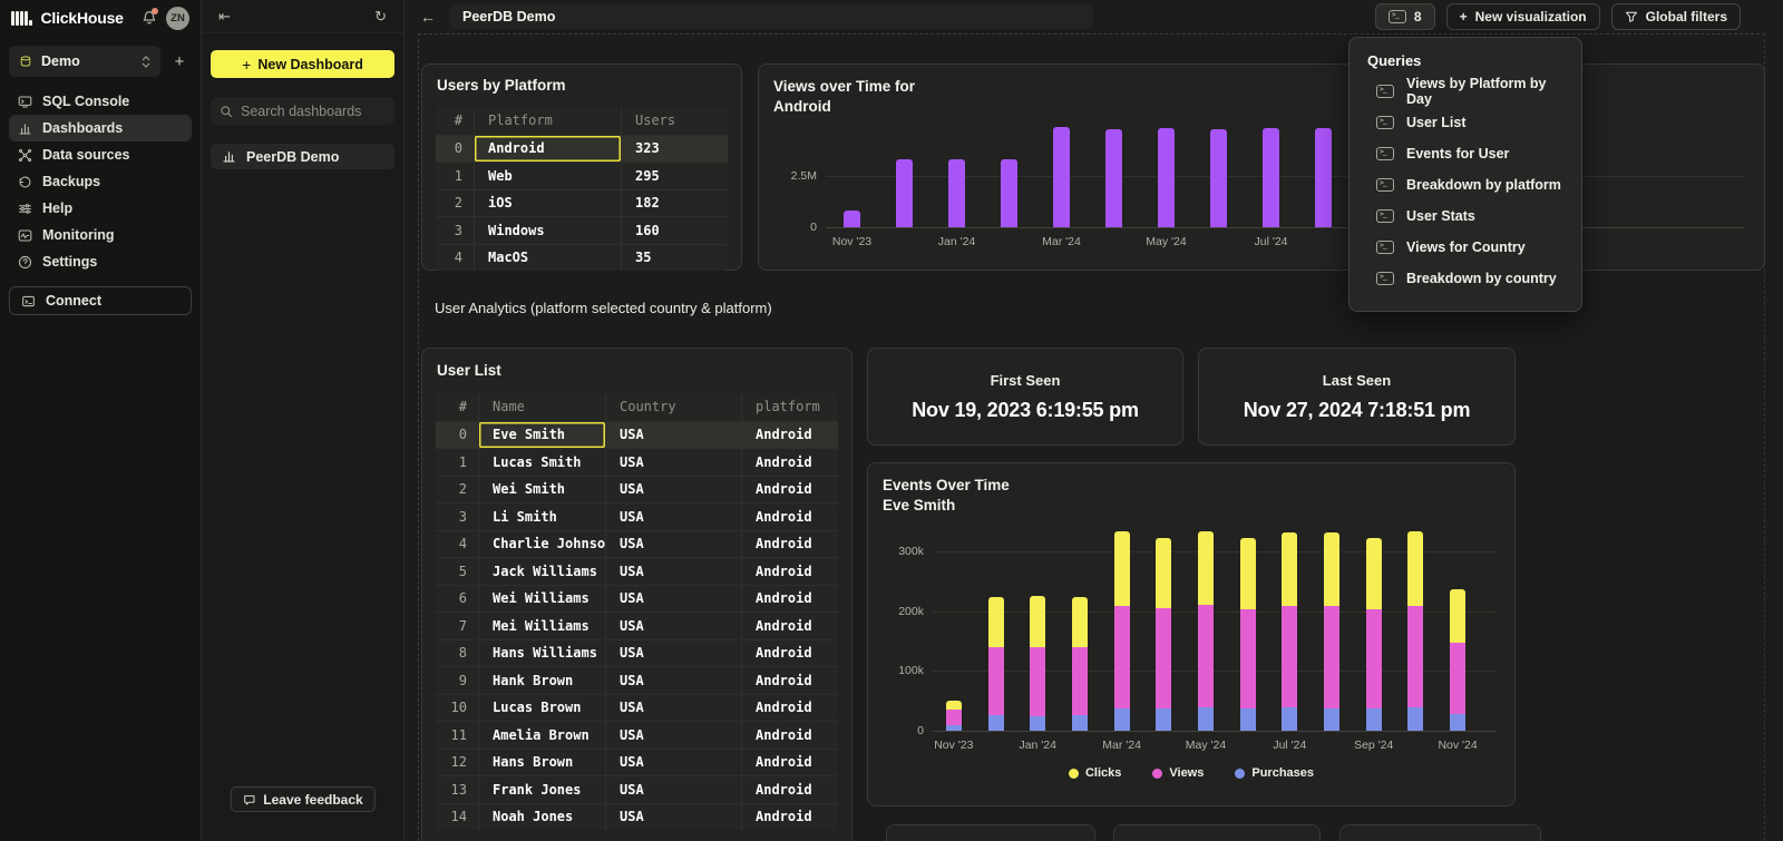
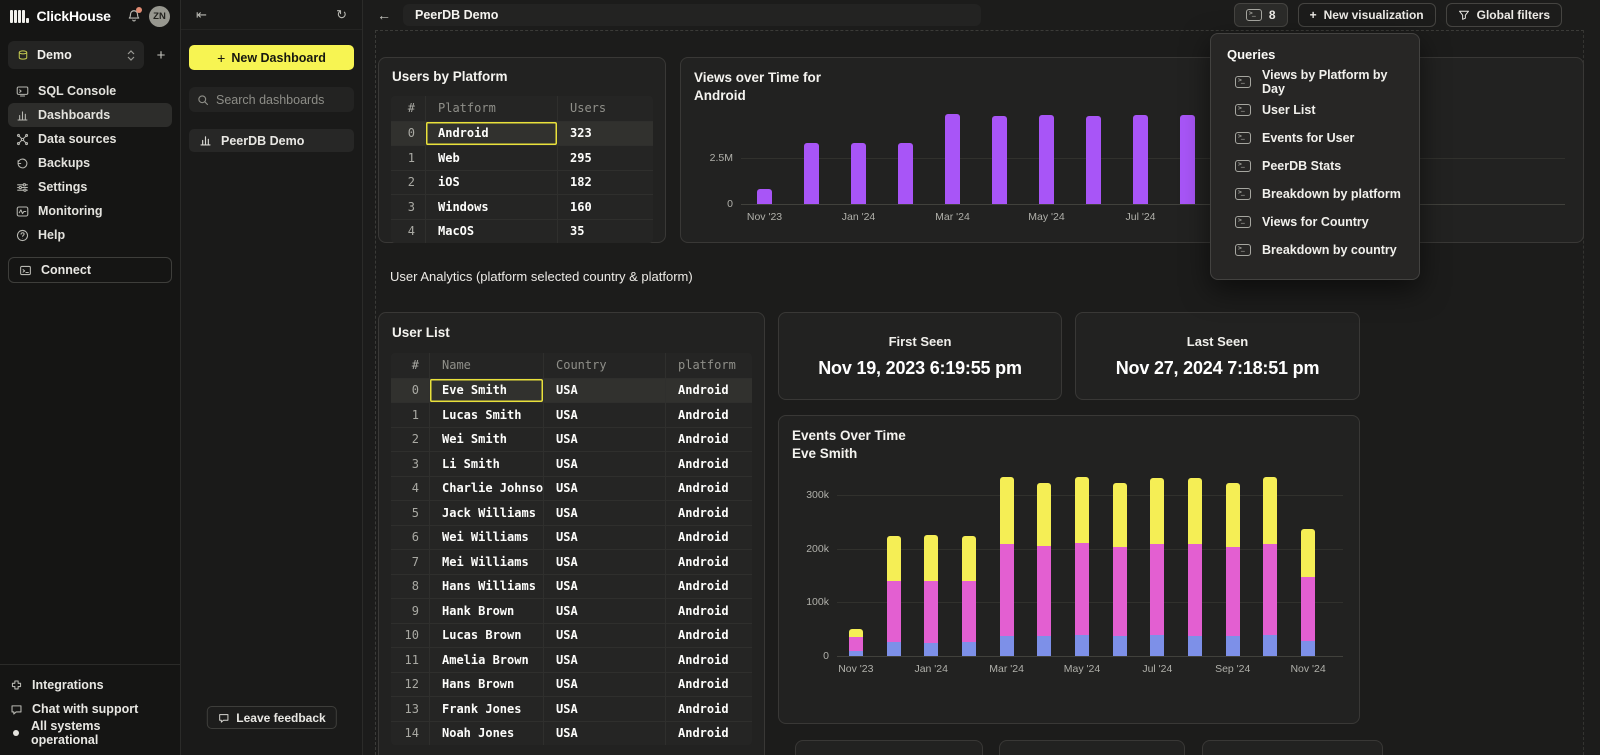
  ClickHouse
  ZN
  Demo
  +
  SQL Console
  Dashboards
  Data sources
  Backups
- Help
+ Settings
  Monitoring
- Settings
+ Help
  Connect
+ Integrations
+ Chat with support
+ All systems operational
  ⇤
  ↻
  +
  New Dashboard
  Search dashboards
  PeerDB Demo
  Leave feedback
  ←
  PeerDB Demo
  8
  +
  New visualization
  Global filters
  Users by Platform
  #
  Platform
  Users
  0
  Android
  323
  1
  Web
  295
  2
  iOS
  182
  3
  Windows
  160
  4
  MacOS
  35
  Views over Time for
  Android
  0
  2.5M
  Nov '23
  Jan '24
  Mar '24
  May '24
  Jul '24
  User Analytics (platform selected country & platform)
  User List
  #
  Name
  Country
  platform
  0
  Eve Smith
  USA
  Android
  1
  Lucas Smith
  USA
  Android
  2
  Wei Smith
  USA
  Android
  3
  Li Smith
  USA
  Android
  4
  Charlie Johnso
  USA
  Android
  5
  Jack Williams
  USA
  Android
  6
  Wei Williams
  USA
  Android
  7
  Mei Williams
  USA
  Android
  8
  Hans Williams
  USA
  Android
  9
  Hank Brown
  USA
  Android
  10
  Lucas Brown
  USA
  Android
  11
  Amelia Brown
  USA
  Android
  12
  Hans Brown
  USA
  Android
  13
  Frank Jones
  USA
  Android
  14
  Noah Jones
  USA
  Android
  First Seen
  Nov 19, 2023 6:19:55 pm
  Last Seen
  Nov 27, 2024 7:18:51 pm
  Events Over Time
  Eve Smith
  0
  100k
  200k
  300k
  Nov '23
  Jan '24
  Mar '24
  May '24
  Jul '24
  Sep '24
  Nov '24
- Clicks
- Views
- Purchases
  Queries
  Views by Platform by Day
  User List
  Events for User
+ PeerDB Stats
  Breakdown by platform
- User Stats
  Views for Country
  Breakdown by country
